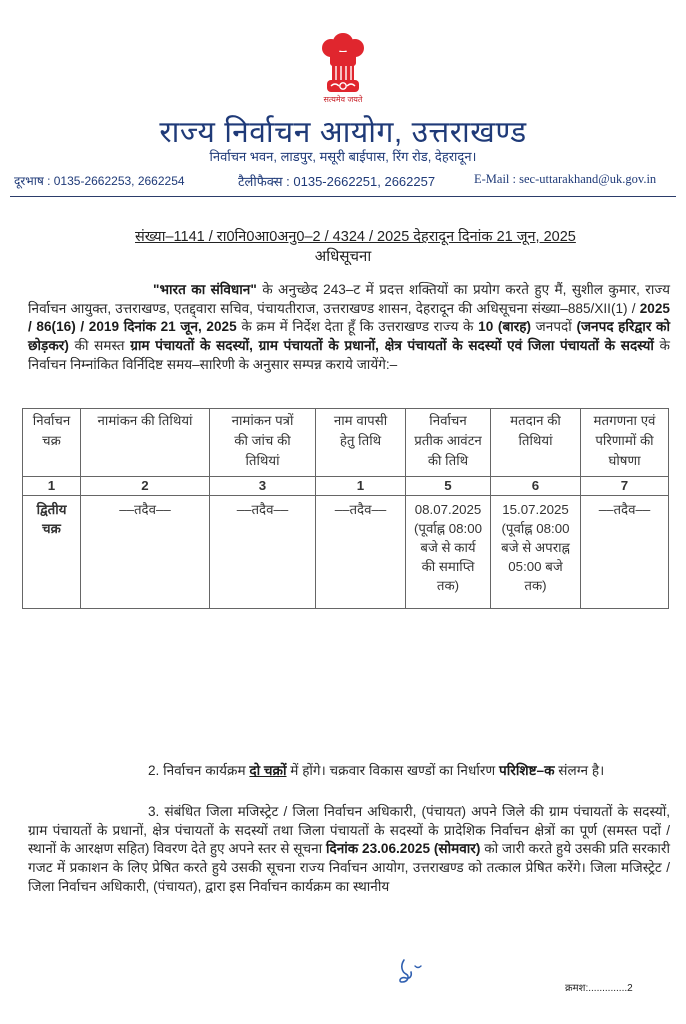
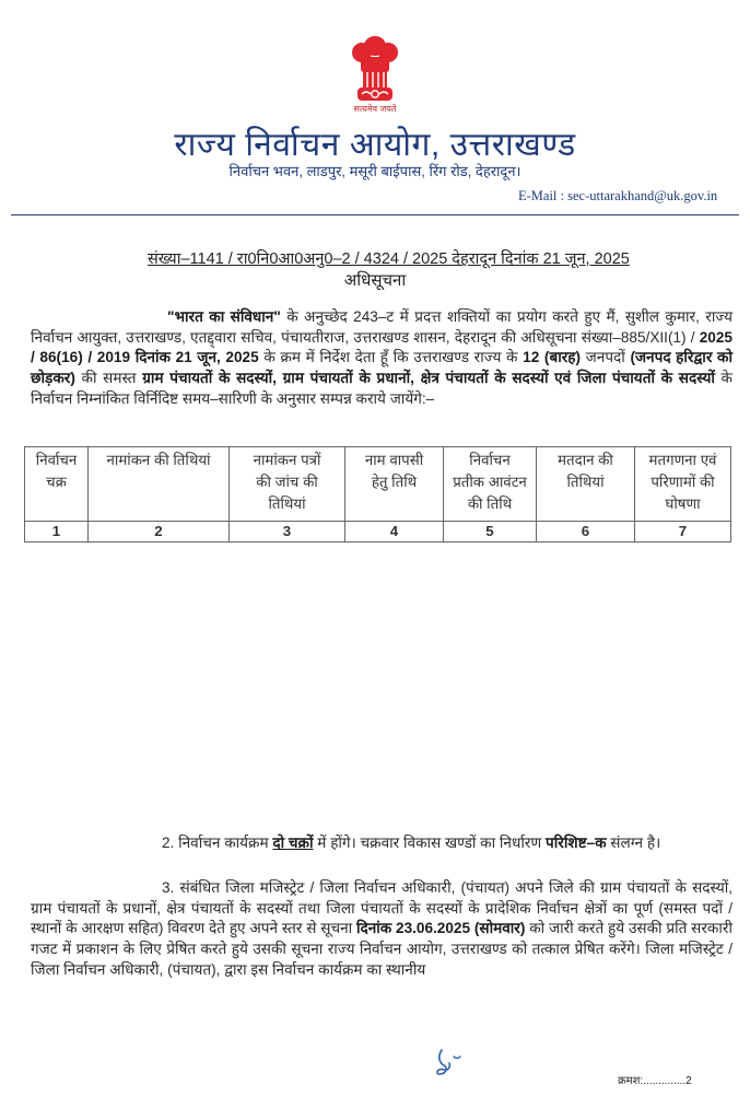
  सत्यमेव जयते
  राज्य निर्वाचन आयोग, उत्तराखण्ड
  निर्वाचन भवन, लाडपुर, मसूरी बाईपास, रिंग रोड, देहरादून।
- दूरभाष : 0135-2662253, 2662254
- टैलीफैक्स : 0135-2662251, 2662257
  E-Mail : sec-uttarakhand@uk.gov.in
  संख्या–1141 / रा0नि0आ0अनु0–2 / 4324 / 2025 देहरादून दिनांक 21 जून, 2025
  अधिसूचना
- "भारत का संविधान" के अनुच्छेद 243–ट में प्रदत्त शक्तियों का प्रयोग करते हुए मैं, सुशील कुमार, राज्य निर्वाचन आयुक्त, उत्तराखण्ड, एतद्द्वारा सचिव, पंचायतीराज, उत्तराखण्ड शासन, देहरादून की अधिसूचना संख्या–885/XII(1) / 2025 / 86(16) / 2019 दिनांक 21 जून, 2025 के क्रम में निर्देश देता हूँ कि उत्तराखण्ड राज्य के 10 (बारह) जनपदों (जनपद हरिद्वार को छोड़कर) की समस्त ग्राम पंचायतों के सदस्यों, ग्राम पंचायतों के प्रधानों, क्षेत्र पंचायतों के सदस्यों एवं जिला पंचायतों के सदस्यों के निर्वाचन निम्नांकित विर्निदिष्ट समय–सारिणी के अनुसार सम्पन्न कराये जायेंगे:–
+ "भारत का संविधान" के अनुच्छेद 243–ट में प्रदत्त शक्तियों का प्रयोग करते हुए मैं, सुशील कुमार, राज्य निर्वाचन आयुक्त, उत्तराखण्ड, एतद्द्वारा सचिव, पंचायतीराज, उत्तराखण्ड शासन, देहरादून की अधिसूचना संख्या–885/XII(1) / 2025 / 86(16) / 2019 दिनांक 21 जून, 2025 के क्रम में निर्देश देता हूँ कि उत्तराखण्ड राज्य के 12 (बारह) जनपदों (जनपद हरिद्वार को छोड़कर) की समस्त ग्राम पंचायतों के सदस्यों, ग्राम पंचायतों के प्रधानों, क्षेत्र पंचायतों के सदस्यों एवं जिला पंचायतों के सदस्यों के निर्वाचन निम्नांकित विर्निदिष्ट समय–सारिणी के अनुसार सम्पन्न कराये जायेंगे:–
  निर्वाचनचक्र	नामांकन की तिथियां	नामांकन पत्रोंकी जांच कीतिथियां	नाम वापसीहेतु तिथि	निर्वाचनप्रतीक आवंटनकी तिथि	मतदान कीतिथियां	मतगणना एवंपरिणामों कीघोषणा
- 1	2	3	1	5	6	7
+ 1	2	3	4	5	6	7
- द्वितीयचक्र	––तदैव––	––तदैव––	––तदैव––	08.07.2025(पूर्वाह्न 08:00बजे से कार्यकी समाप्तितक)	15.07.2025(पूर्वाह्न 08:00बजे से अपराह्न05:00 बजेतक)	––तदैव––
  2. निर्वाचन कार्यक्रम दो चक्रों में होंगे। चक्रवार विकास खण्डों का निर्धारण परिशिष्ट–क संलग्न है।
  3. संबंधित जिला मजिस्ट्रेट / जिला निर्वाचन अधिकारी, (पंचायत) अपने जिले की ग्राम पंचायतों के सदस्यों, ग्राम पंचायतों के प्रधानों, क्षेत्र पंचायतों के सदस्यों तथा जिला पंचायतों के सदस्यों के प्रादेशिक निर्वाचन क्षेत्रों का पूर्ण (समस्त पदों / स्थानों के आरक्षण सहित) विवरण देते हुए अपने स्तर से सूचना दिनांक 23.06.2025 (सोमवार) को जारी करते हुये उसकी प्रति सरकारी गजट में प्रकाशन के लिए प्रेषित करते हुये उसकी सूचना राज्य निर्वाचन आयोग, उत्तराखण्ड को तत्काल प्रेषित करेंगे। जिला मजिस्ट्रेट / जिला निर्वाचन अधिकारी, (पंचायत), द्वारा इस निर्वाचन कार्यक्रम का स्थानीय
  क्रमश:..............2
